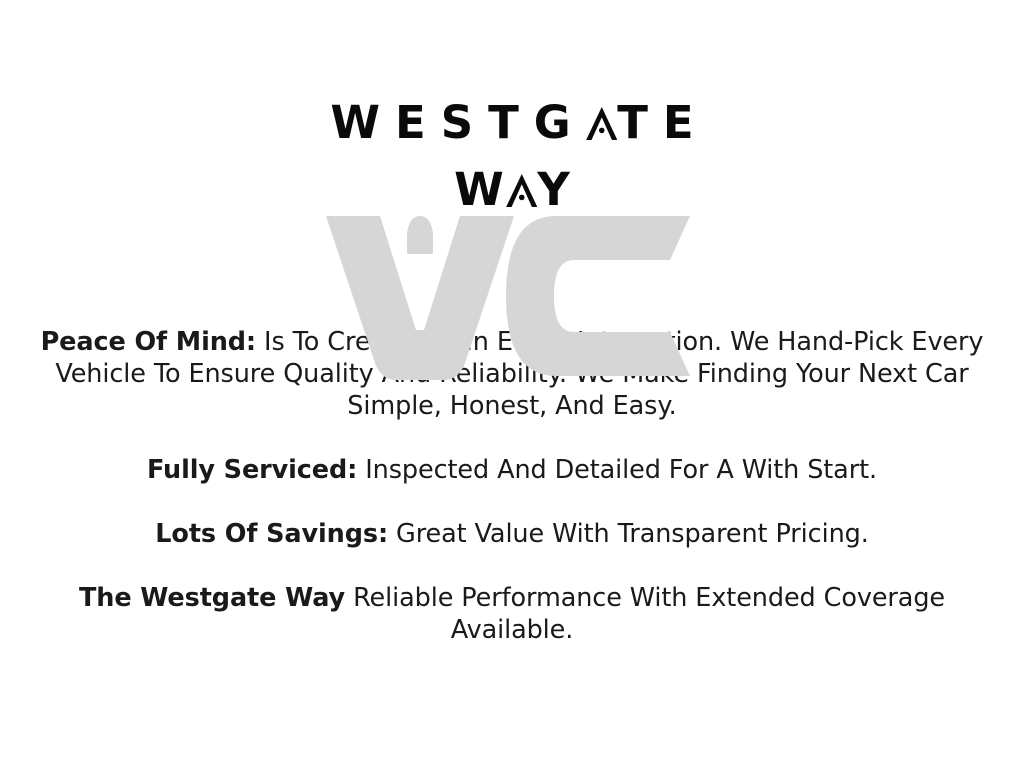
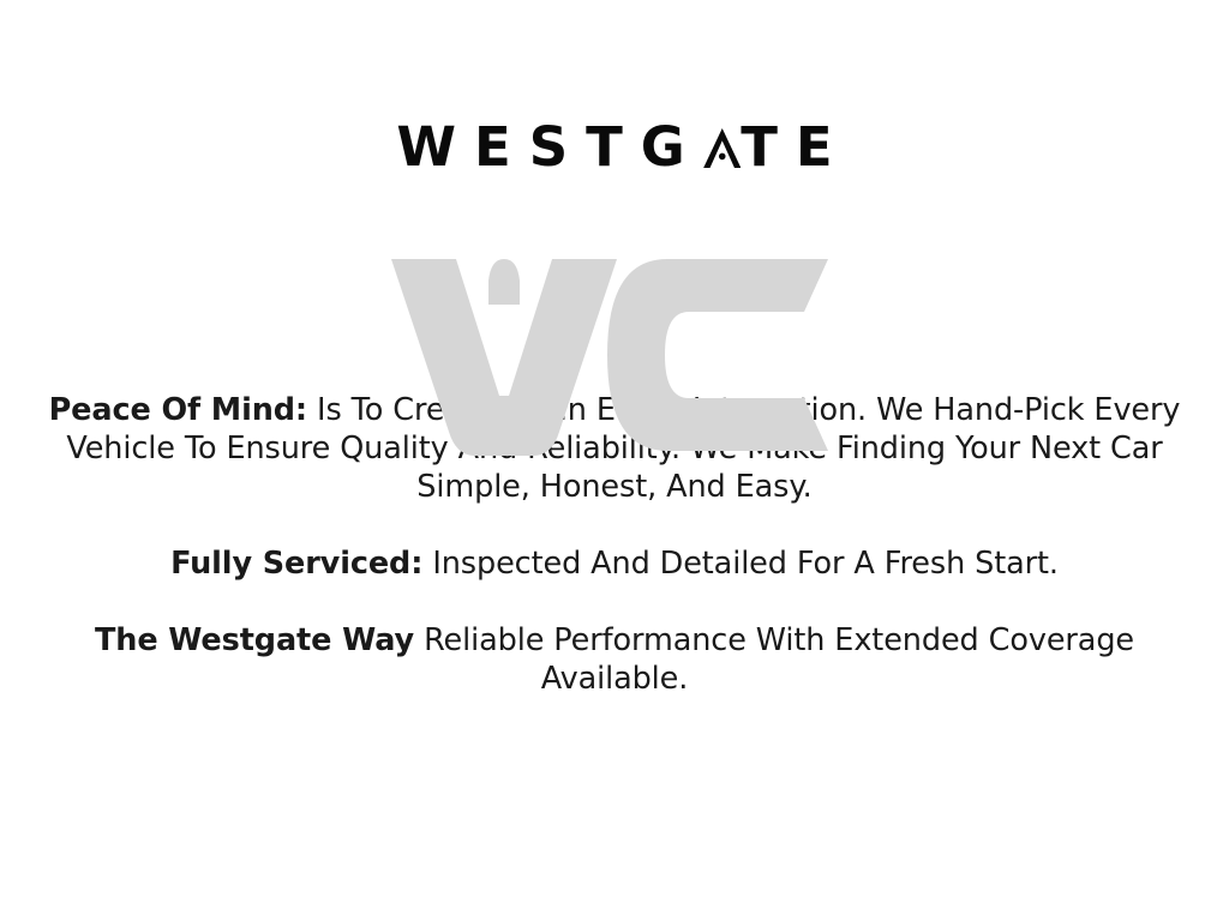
  WESTG TE
- W Y
  Peace Of Mind: Is To Cren Eion. We Hand-Pick Every Vehicle To Ensure Qualityeliabili Finding Your Next Car Simple, Honest, And Easy.
- Fully Serviced: Inspected And Detailed For A With Start.
+ Fully Serviced: Inspected And Detailed For A Fresh Start.
- Lots Of Savings: Great Value With Transparent Pricing.
  The Westgate Way Reliable Performance With Extended Coverage Available.
